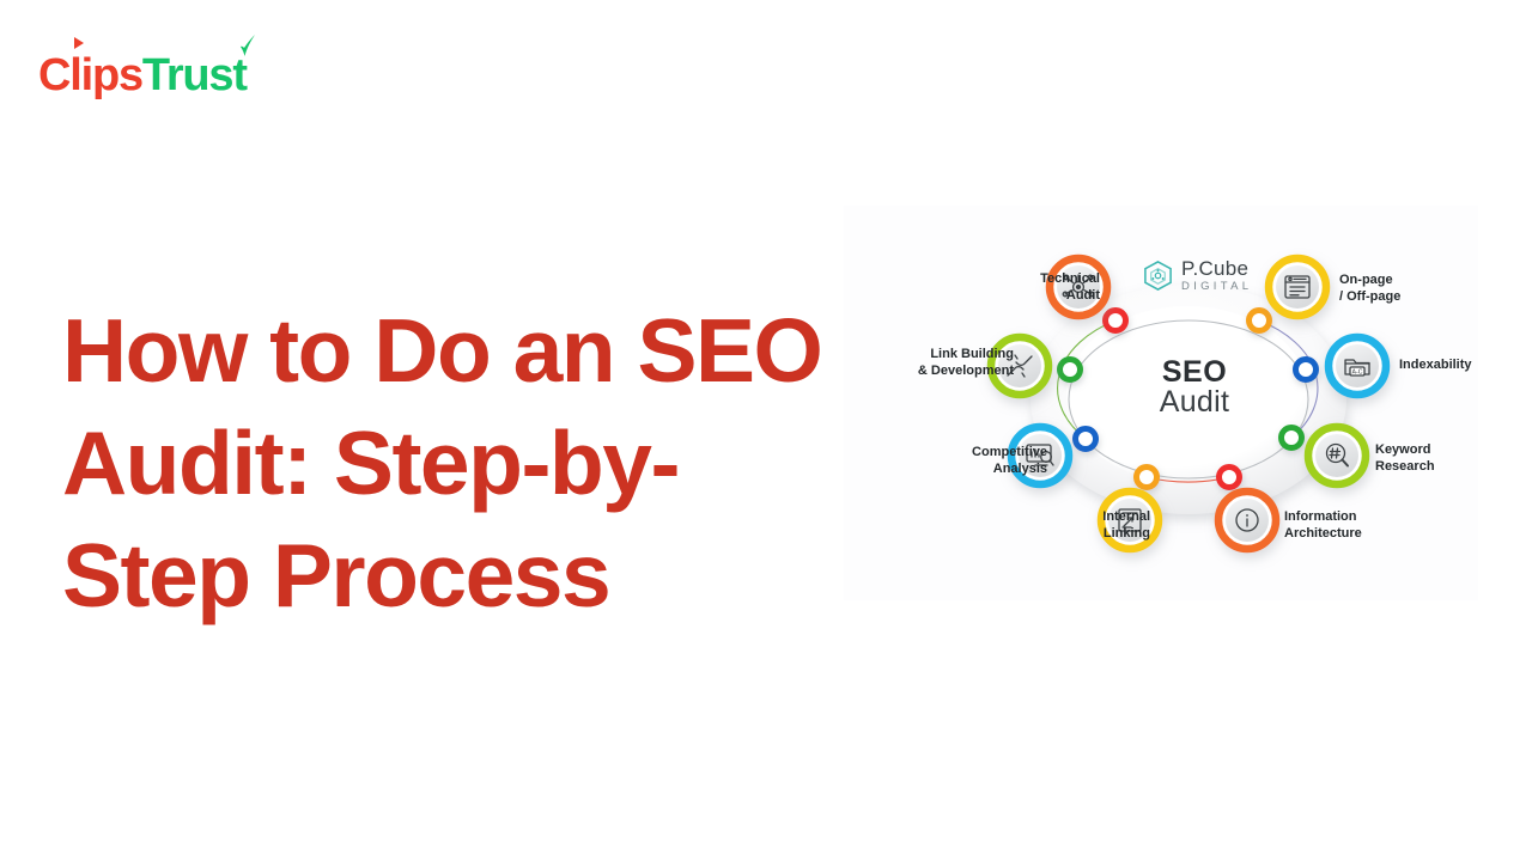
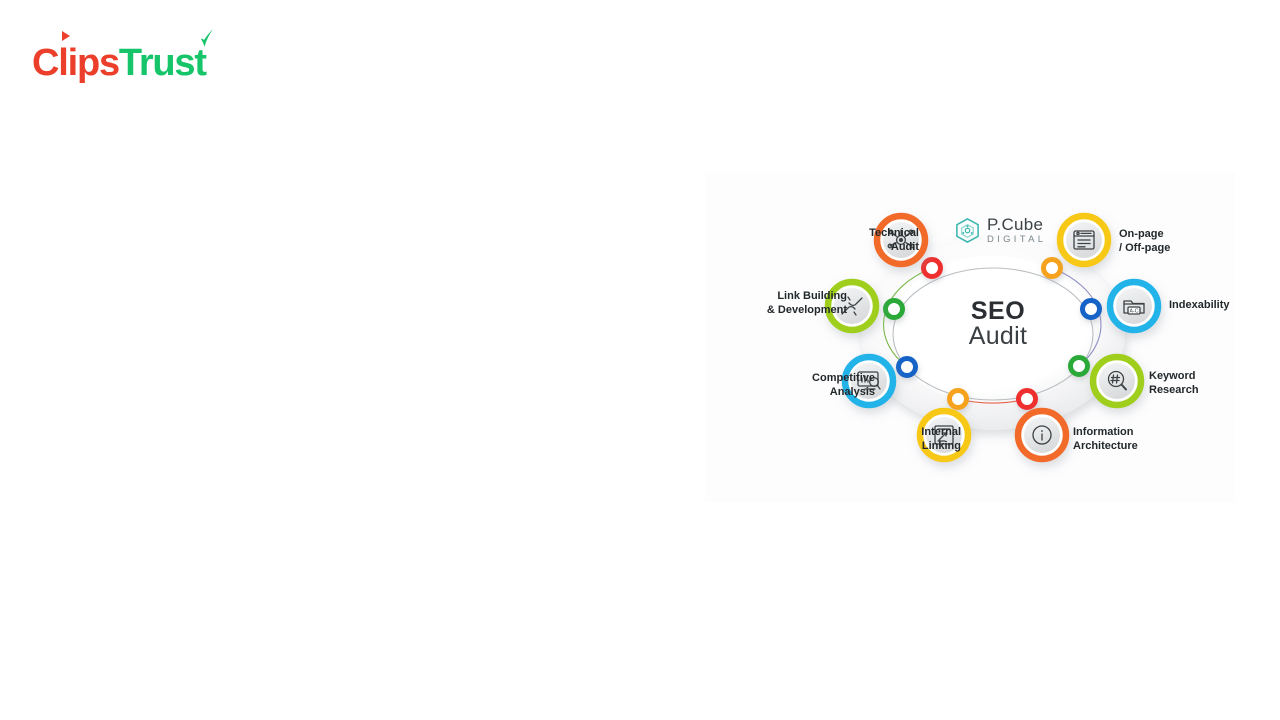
  Clips
  Trust
- How to Do an SEO Audit: Step-by-Step Process
  P.Cube
  DIGITAL
  SEO
  Audit
  Technical
  Audit
  Link Building
  & Development
  Competitive
  Analysis
  Internal
  Linking
  Information
  Architecture
  Keyword
  Research
  Indexability
  On-page
  / Off-page
